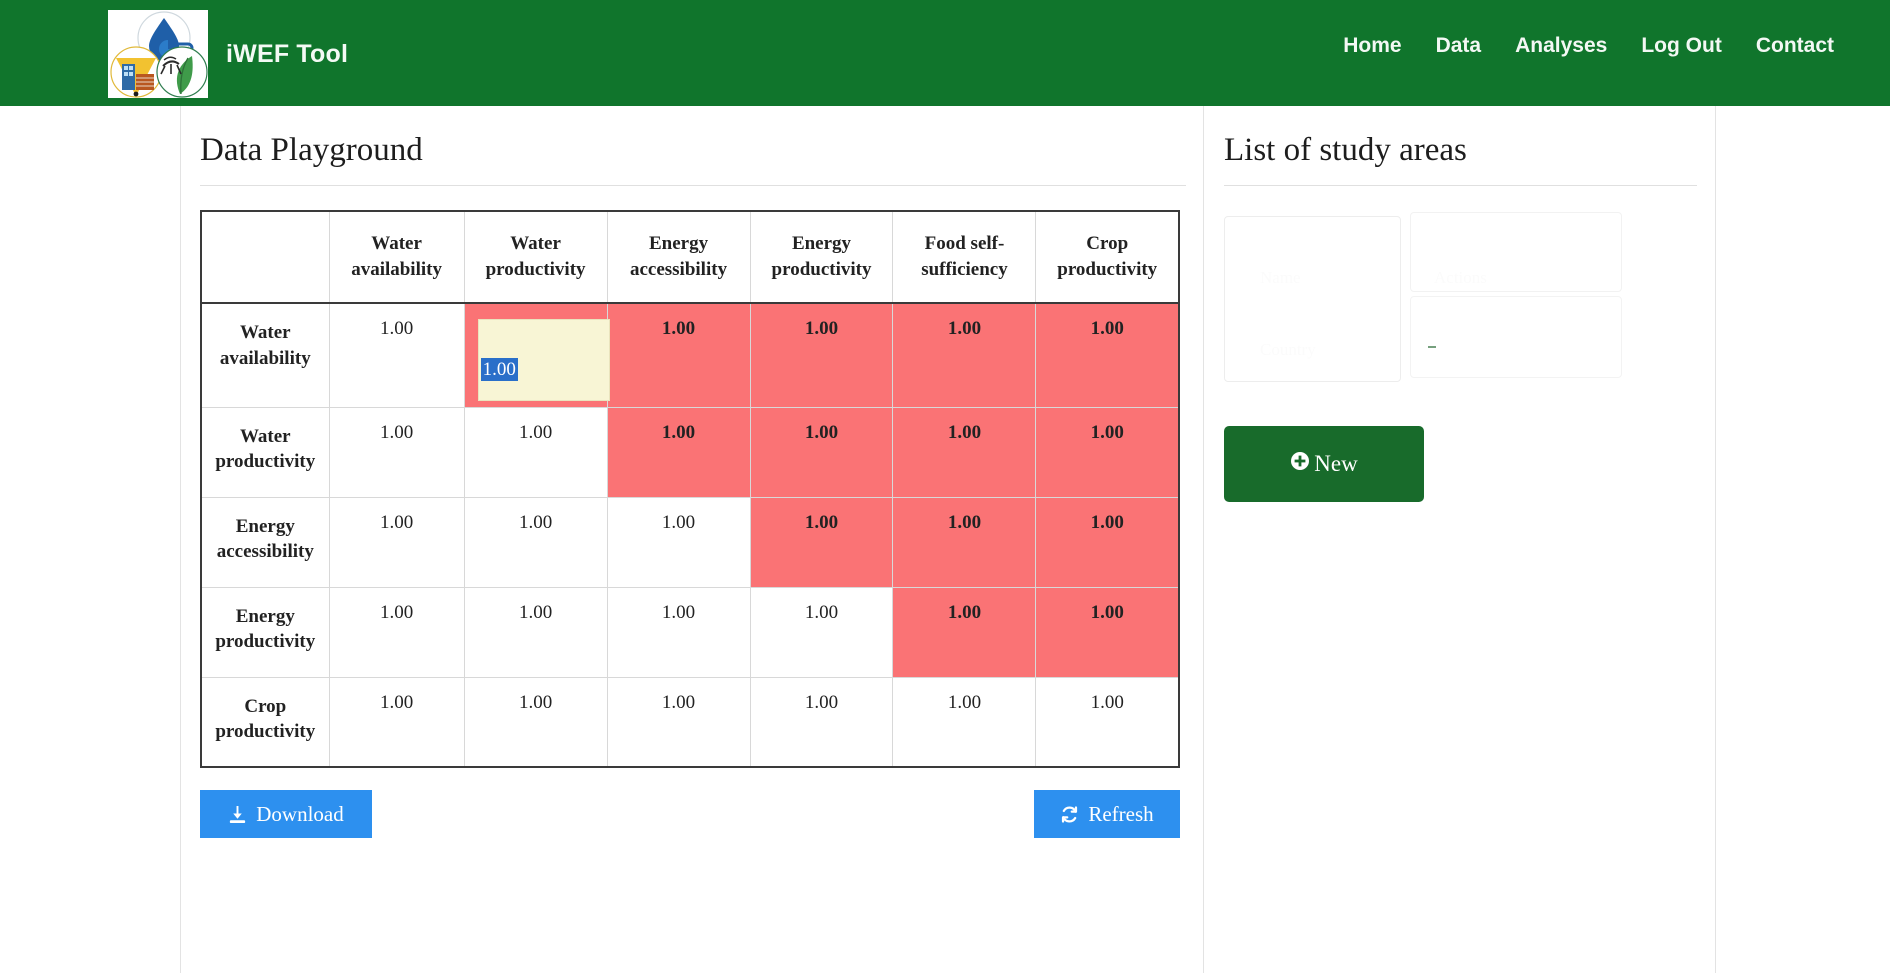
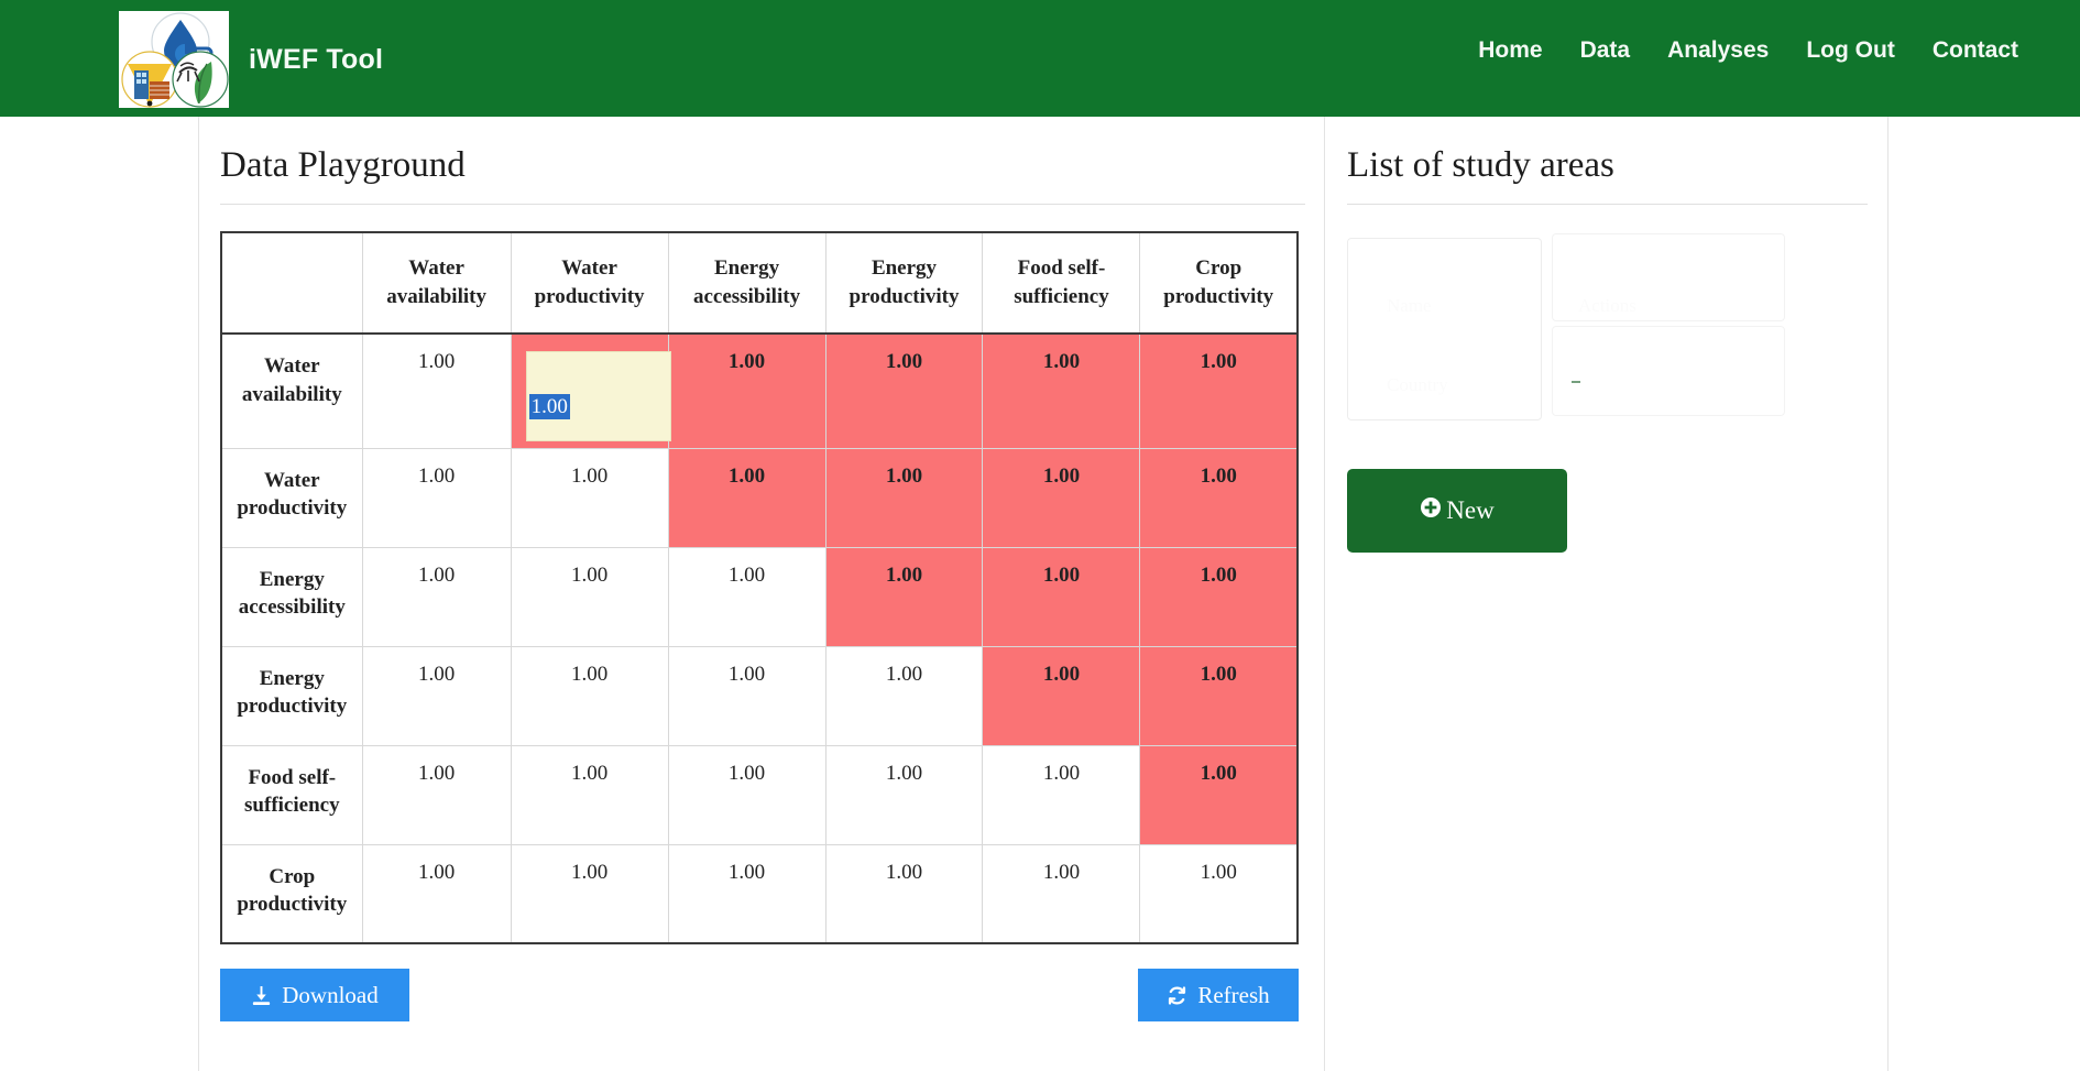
  iWEF Tool
  Home
  Data
  Analyses
  Log Out
  Contact
  Data Playground
  	Water availability	Water productivity	Energy accessibility	Energy productivity	Food self-sufficiency	Crop productivity
  Water availability	1.00	1.00	1.00	1.00	1.00	1.00
  Water productivity	1.00	1.00	1.00	1.00	1.00	1.00
  Energy accessibility	1.00	1.00	1.00	1.00	1.00	1.00
  Energy productivity	1.00	1.00	1.00	1.00	1.00	1.00
+ Food self-sufficiency	1.00	1.00	1.00	1.00	1.00	1.00
  Crop productivity	1.00	1.00	1.00	1.00	1.00	1.00
  Download
  Refresh
  List of study areas
  New
